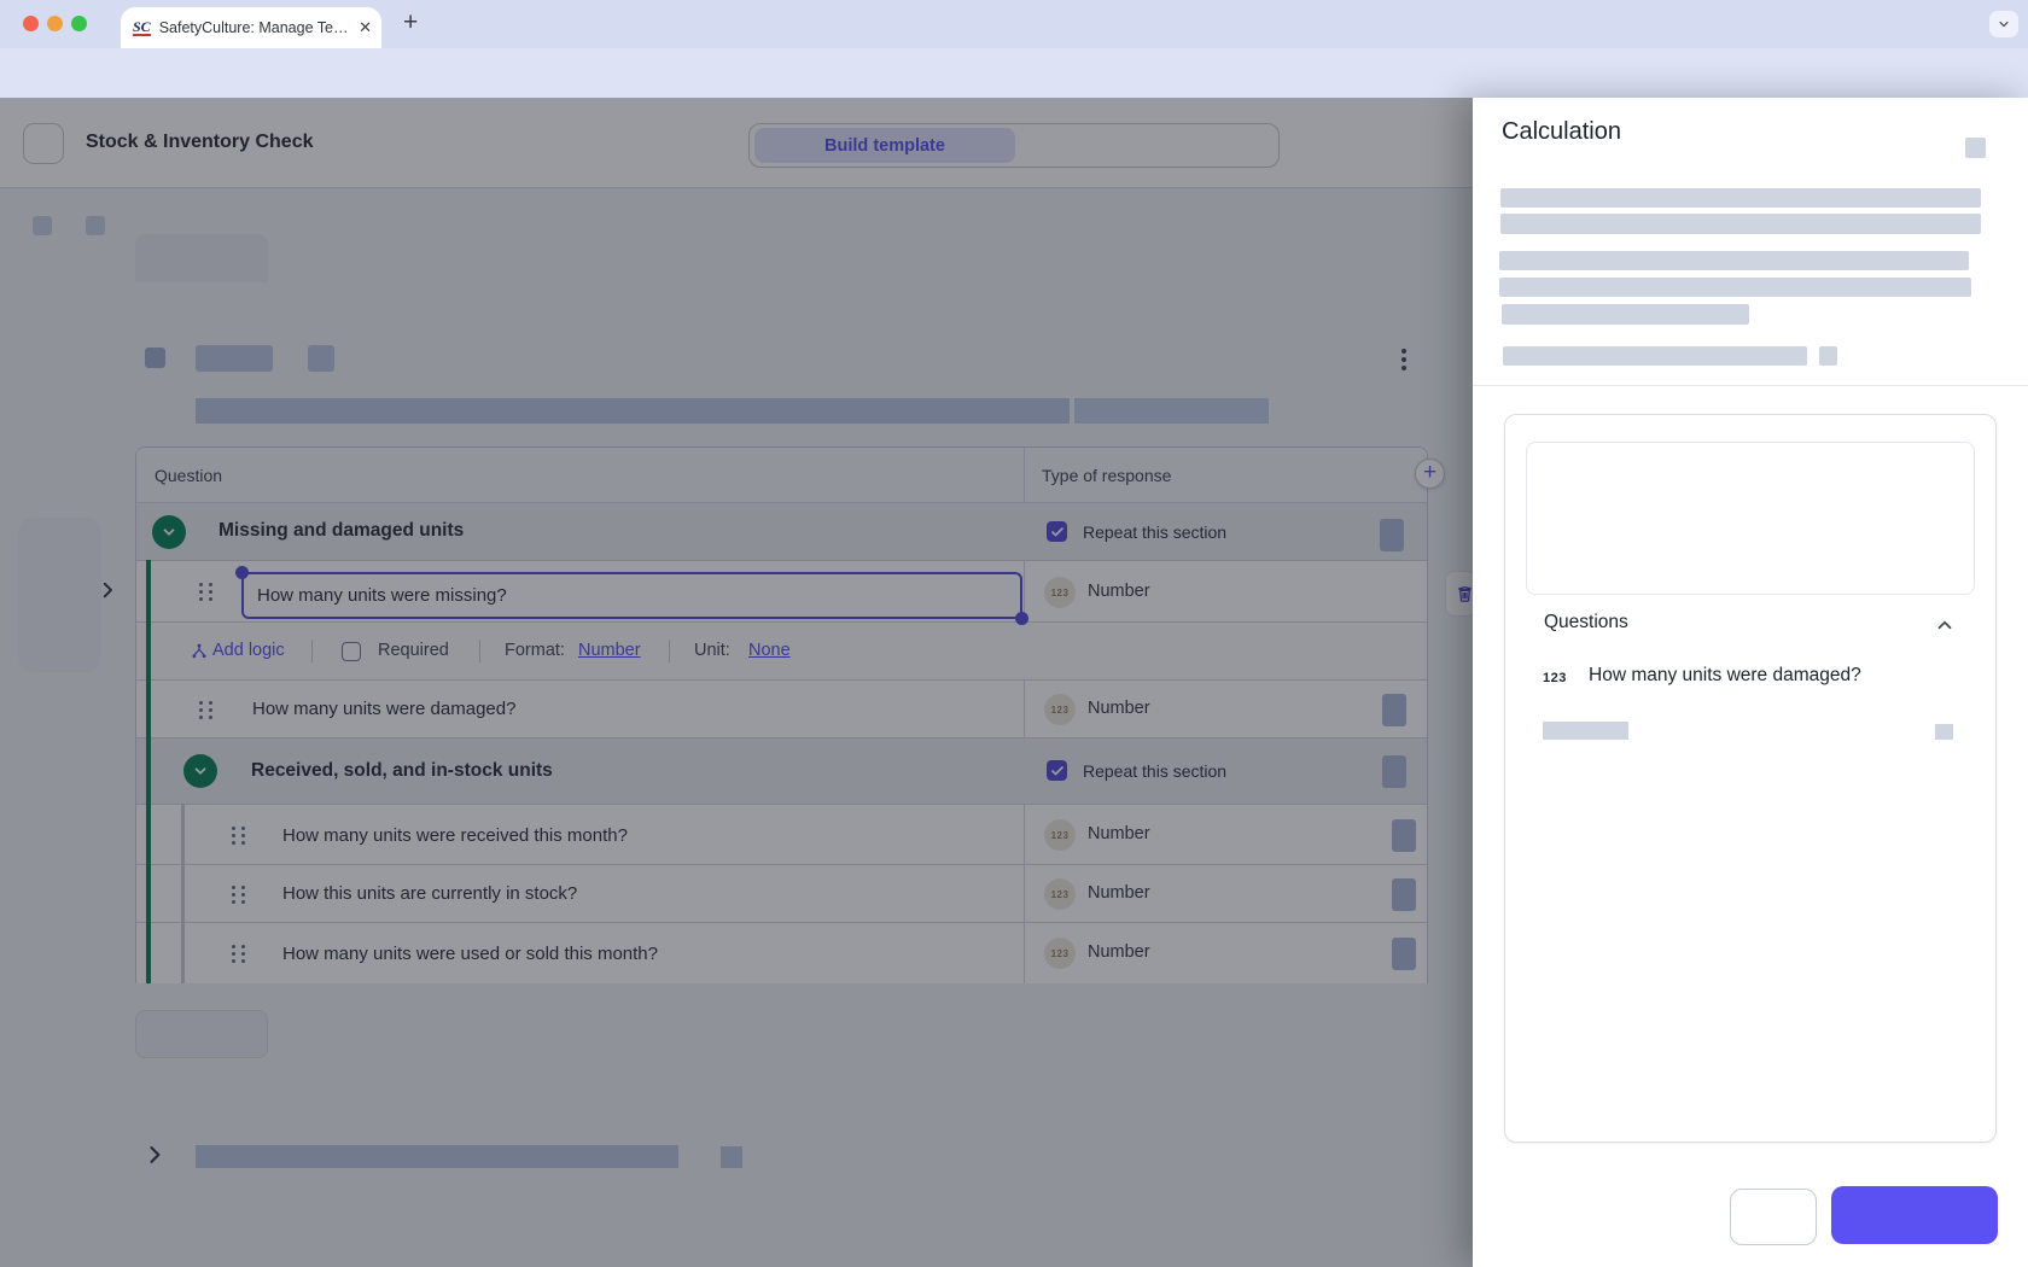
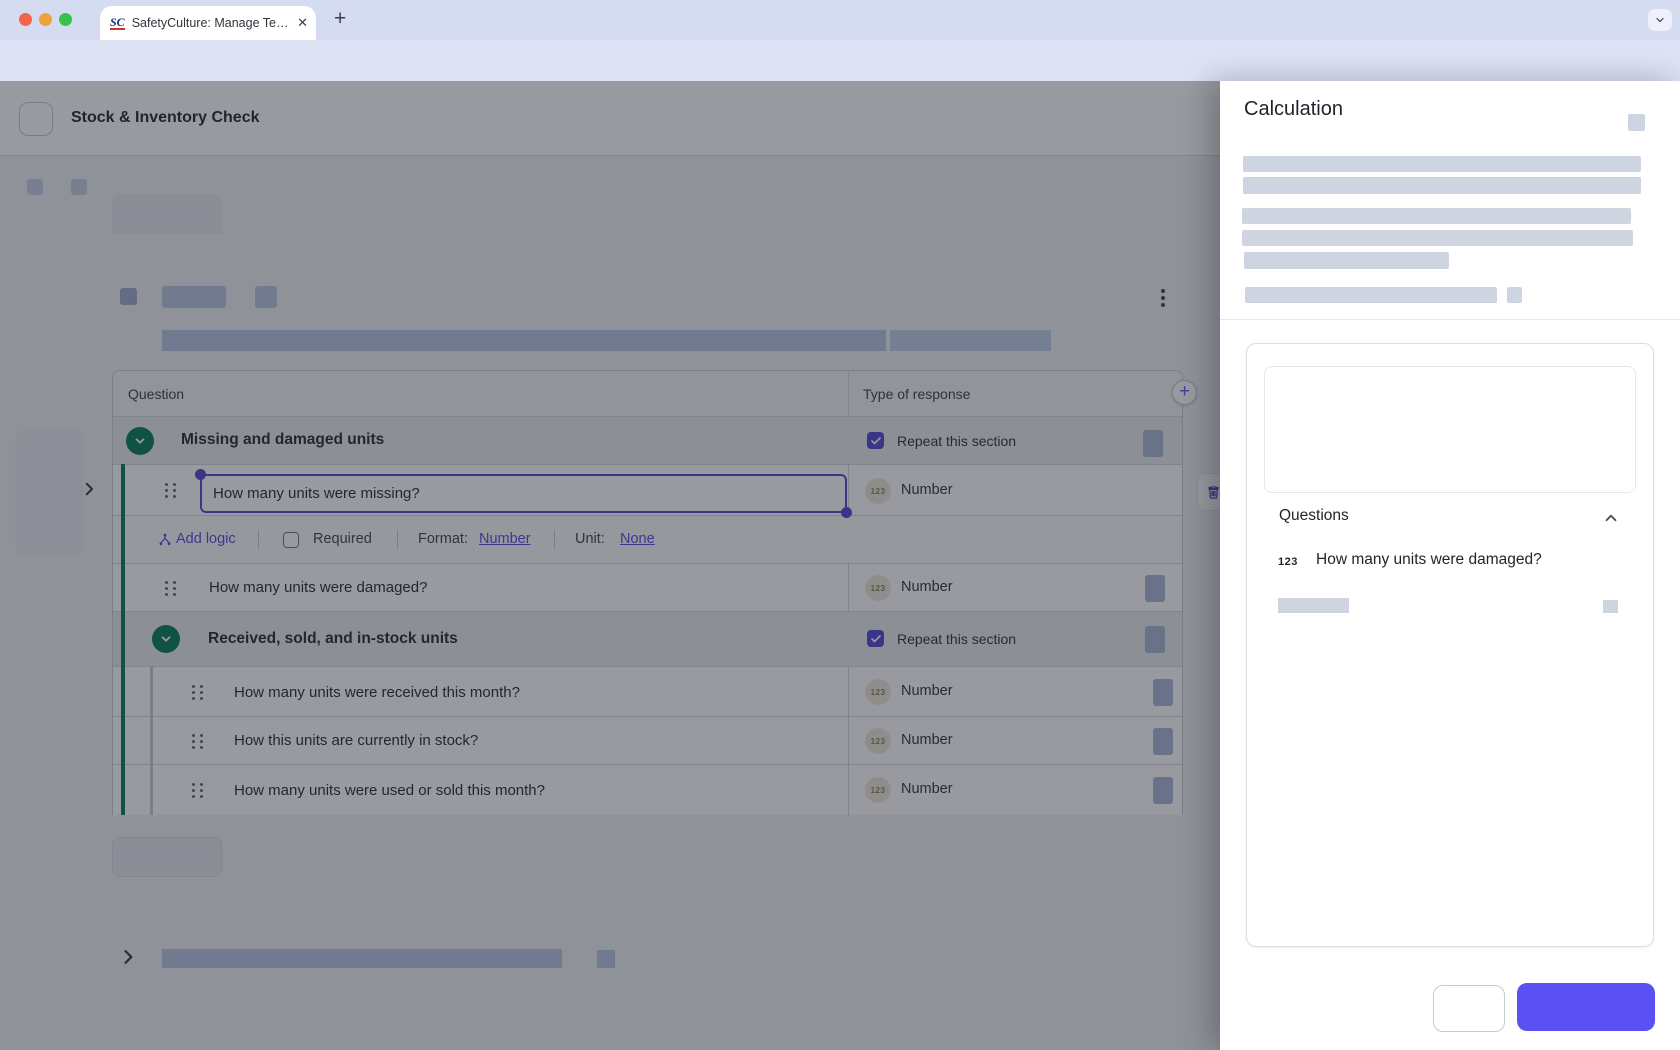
  SC
  SafetyCulture: Manage Team
  ✕
  +
  Stock & Inventory Check
- Build template
  Question
  Type of response
  +
  Missing and damaged units
  Repeat this section
  How many units were missing?
  123
  Number
  Add logic
  Required
  Format:
  Number
  Unit:
  None
  How many units were damaged?
  123
  Number
  Received, sold, and in-stock units
  Repeat this section
  How many units were received this month?
  123
  Number
  How this units are currently in stock?
  123
  Number
  How many units were used or sold this month?
  123
  Number
  Calculation
  Questions
  123
  How many units were damaged?
